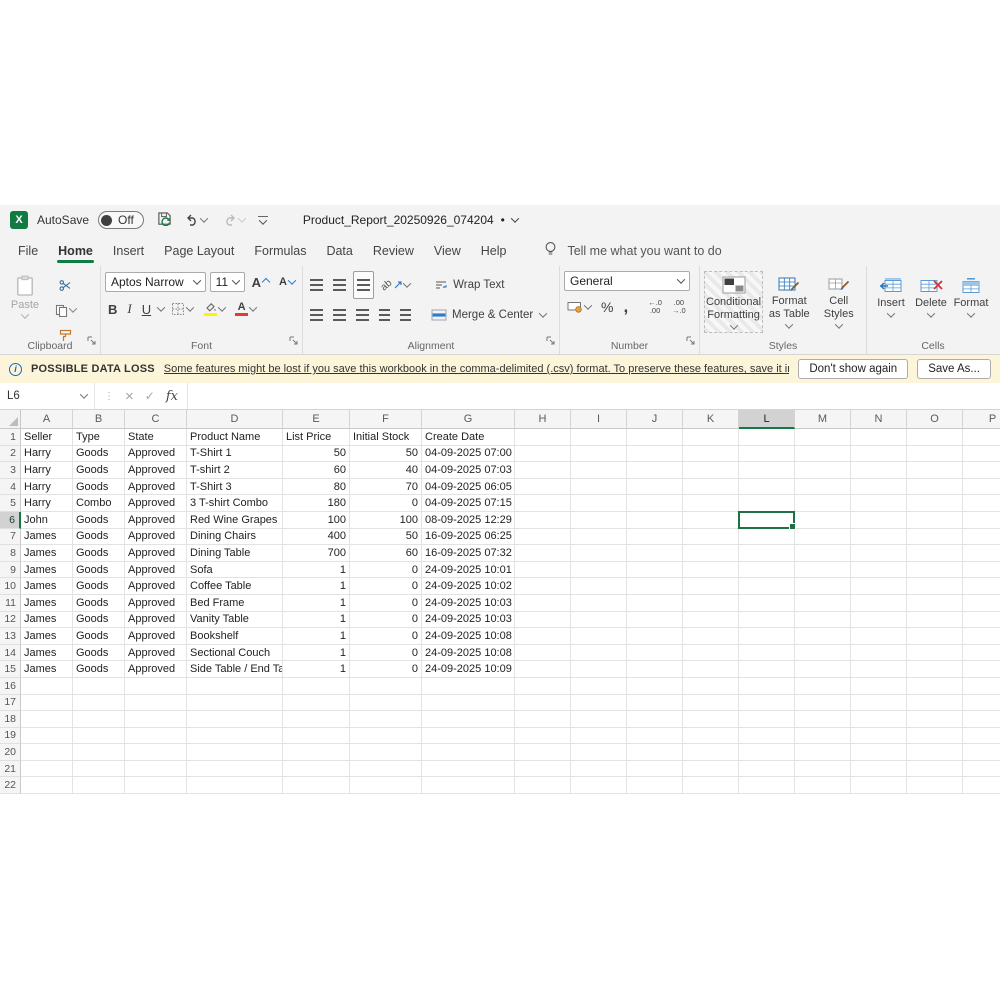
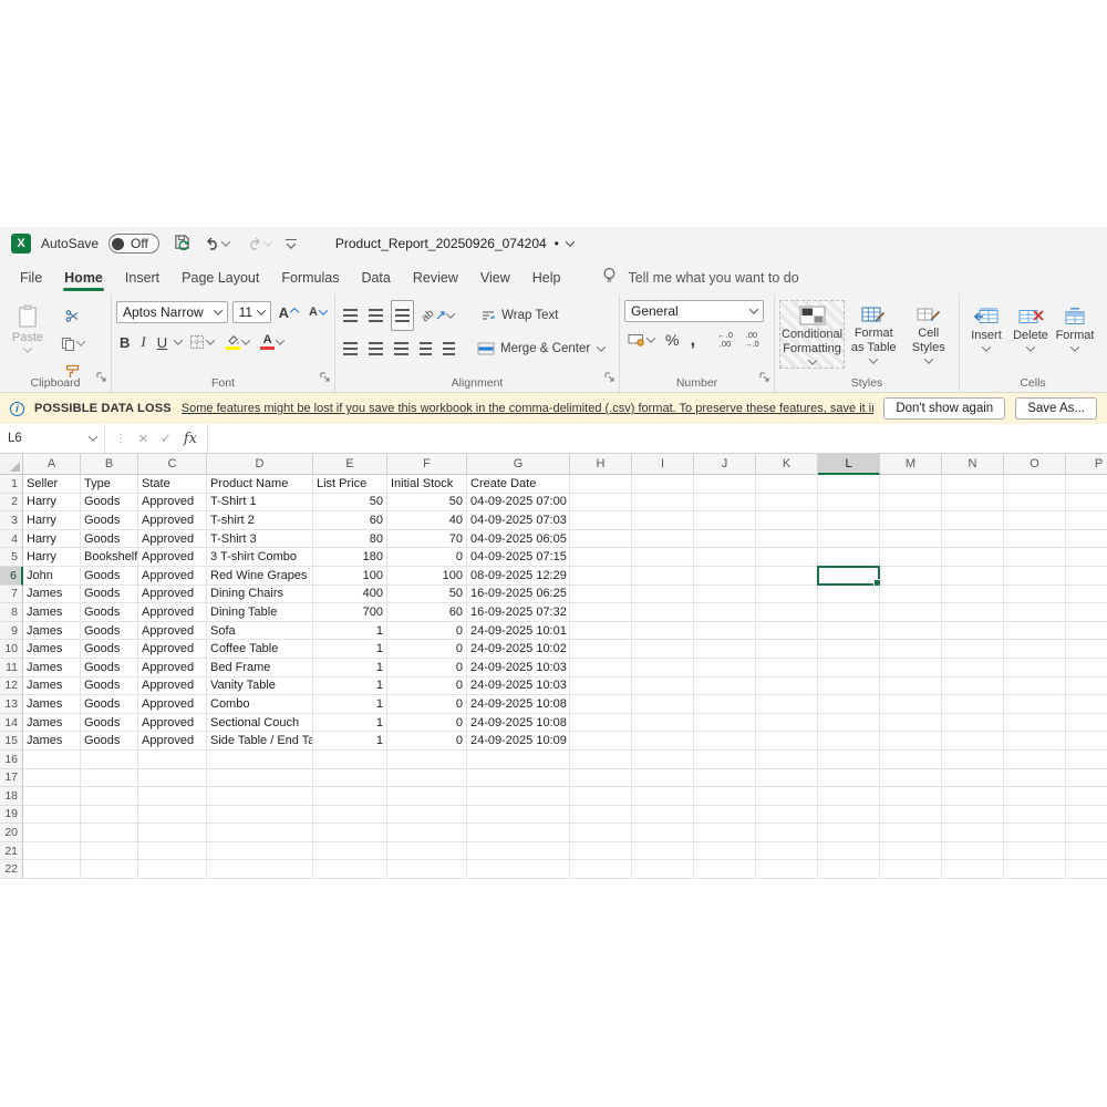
  X
  AutoSave
  Off
  Product_Report_20250926_074204
  •
  File
  Home
  Insert
  Page Layout
  Formulas
  Data
  Review
  View
  Help
  Tell me what you want to do
  Paste
  Clipboard
  Aptos Narrow
  11
  A
  A
  B
  I
  U
  A
  Font
  Wrap Text
  Merge & Center
  Alignment
  General
  %
  ,
  ←.0
  .00
  .00
  →.0
  Number
  Conditional Formatting
  Format as Table
  Cell Styles
  Styles
  Insert
  Delete
  Format
  Cells
  i
  POSSIBLE DATA LOSS
  Some features might be lost if you save this workbook in the comma-delimited (.csv) format. To preserve these features, save it i
  Don't show again
  Save As...
  L6
  ⋮
  ×
  ✓
  fx
  A
  B
  C
  D
  E
  F
  G
  H
  I
  J
  K
  L
  M
  N
  O
  P
  1
  Seller
  Type
  State
  Product Name
  List Price
  Initial Stock
  Create Date
  2
  Harry
  Goods
  Approved
  T-Shirt 1
  50
  50
  04-09-2025 07:00
  3
  Harry
  Goods
  Approved
  T-shirt 2
  60
  40
  04-09-2025 07:03
  4
  Harry
  Goods
  Approved
  T-Shirt 3
  80
  70
  04-09-2025 06:05
  5
  Harry
- Combo
+ Bookshelf
  Approved
  3 T-shirt Combo
  180
  0
  04-09-2025 07:15
  6
  John
  Goods
  Approved
  Red Wine Grapes
  100
  100
  08-09-2025 12:29
  7
  James
  Goods
  Approved
  Dining Chairs
  400
  50
  16-09-2025 06:25
  8
  James
  Goods
  Approved
  Dining Table
  700
  60
  16-09-2025 07:32
  9
  James
  Goods
  Approved
  Sofa
  1
  0
  24-09-2025 10:01
  10
  James
  Goods
  Approved
  Coffee Table
  1
  0
  24-09-2025 10:02
  11
  James
  Goods
  Approved
  Bed Frame
  1
  0
  24-09-2025 10:03
  12
  James
  Goods
  Approved
  Vanity Table
  1
  0
  24-09-2025 10:03
  13
  James
  Goods
  Approved
- Bookshelf
+ Combo
  1
  0
  24-09-2025 10:08
  14
  James
  Goods
  Approved
  Sectional Couch
  1
  0
  24-09-2025 10:08
  15
  James
  Goods
  Approved
  Side Table / End Ta
  1
  0
  24-09-2025 10:09
  16
  17
  18
  19
  20
  21
  22
